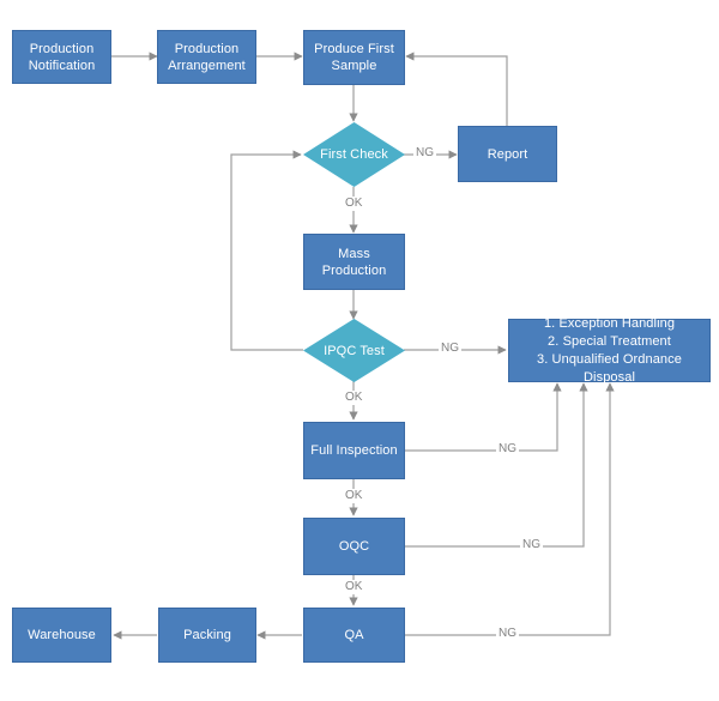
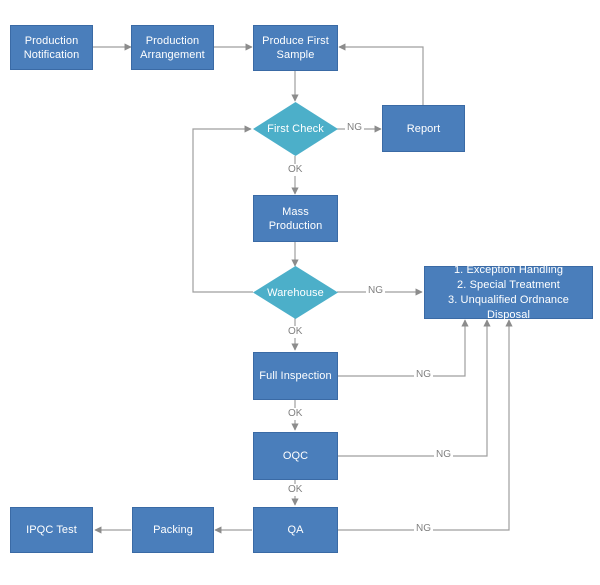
  Production
  Notification
  Production
  Arrangement
  Produce First
  Sample
  First Check
  Report
  Mass
  Production
- IPQC Test
+ Warehouse
  1. Exception Handling
  2. Special Treatment
  3. Unqualified Ordnance Disposal
  Full Inspection
  OQC
  QA
  Packing
- Warehouse
+ IPQC Test
  NG
  OK
  NG
  OK
  NG
  OK
  NG
  NG
  OK
